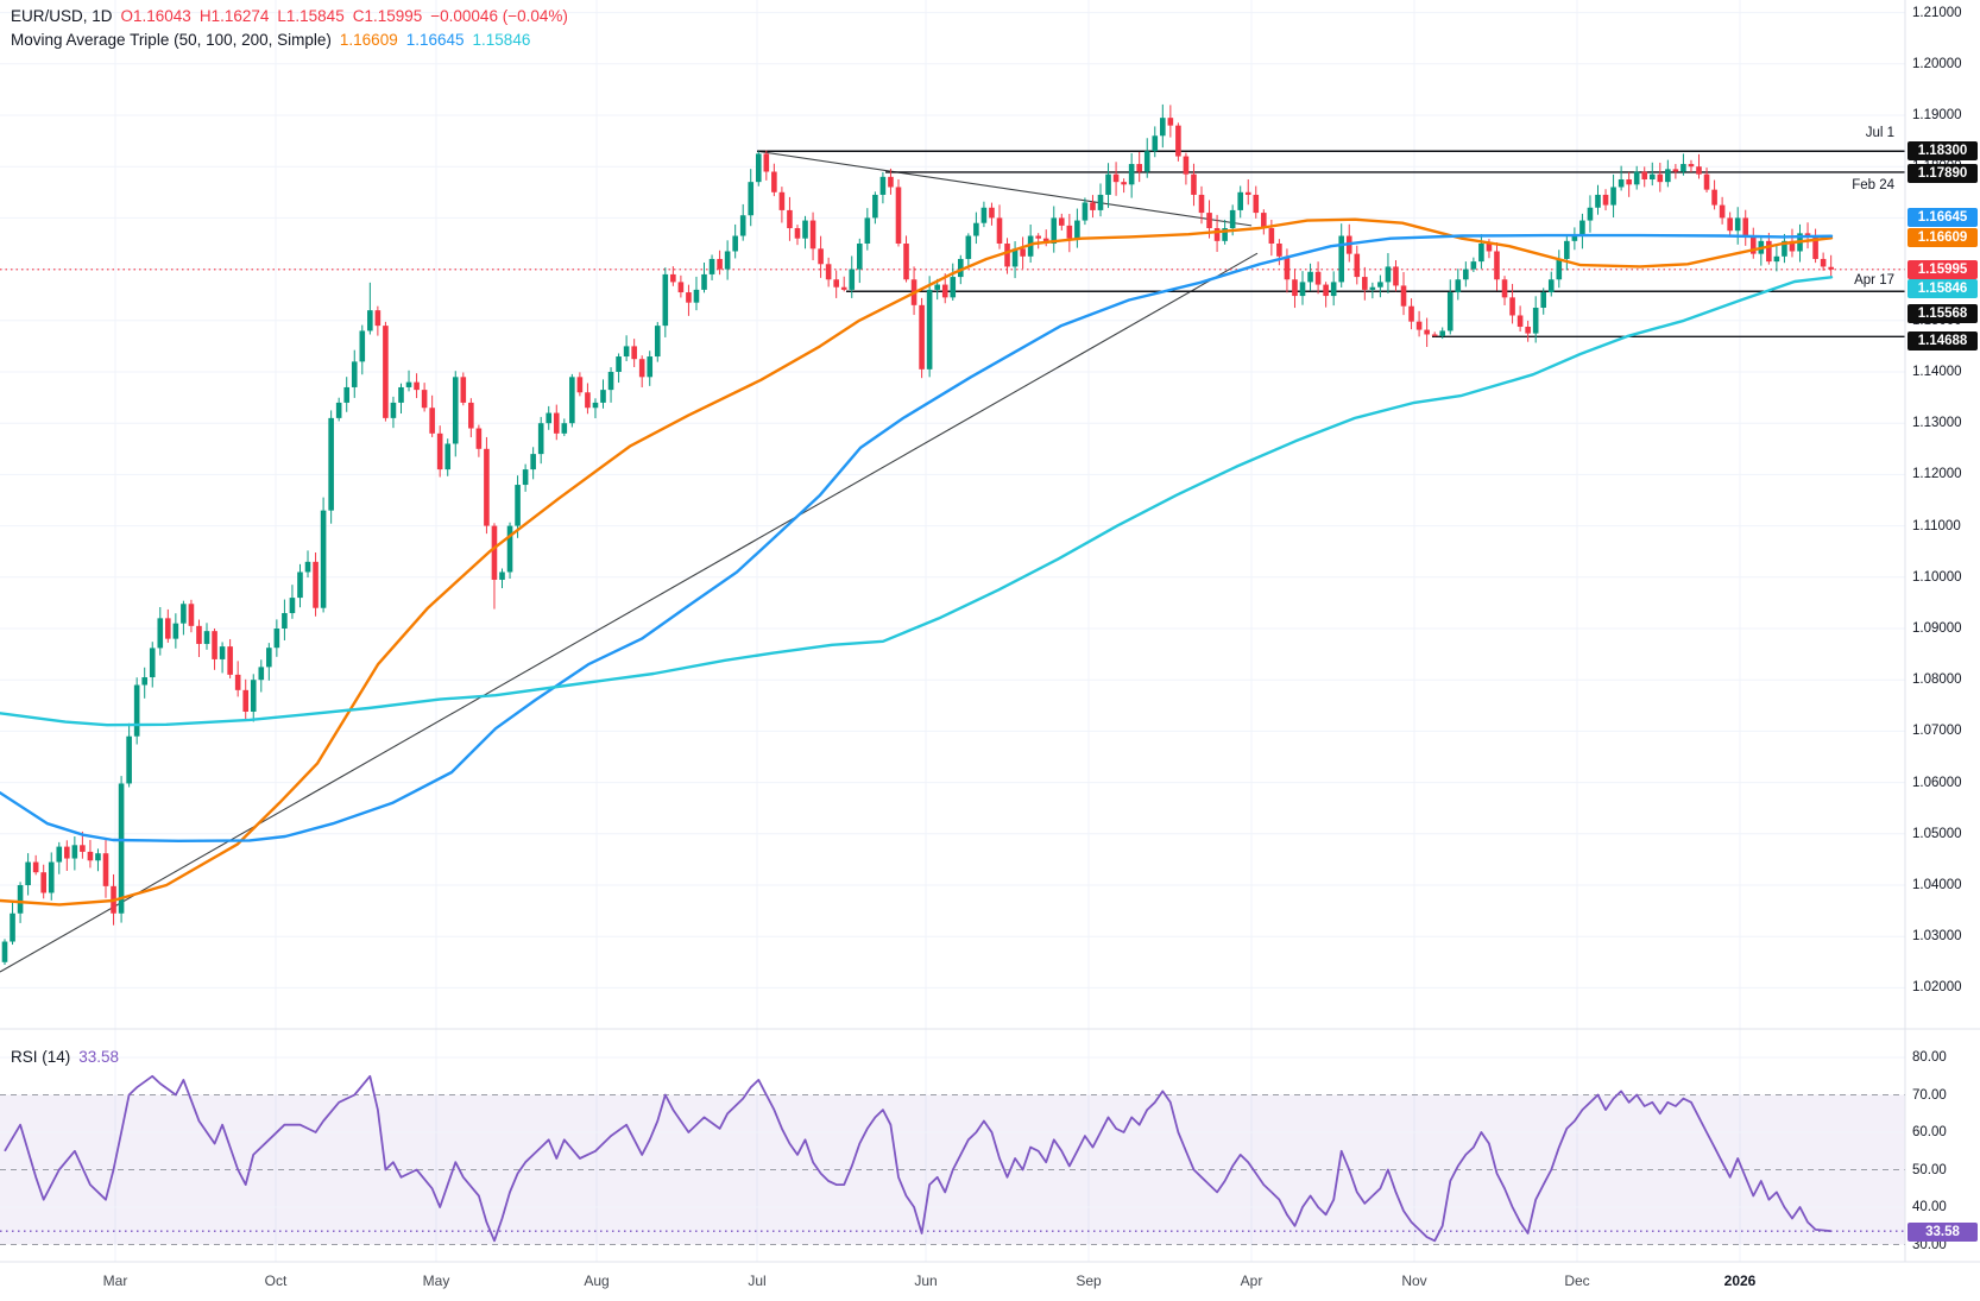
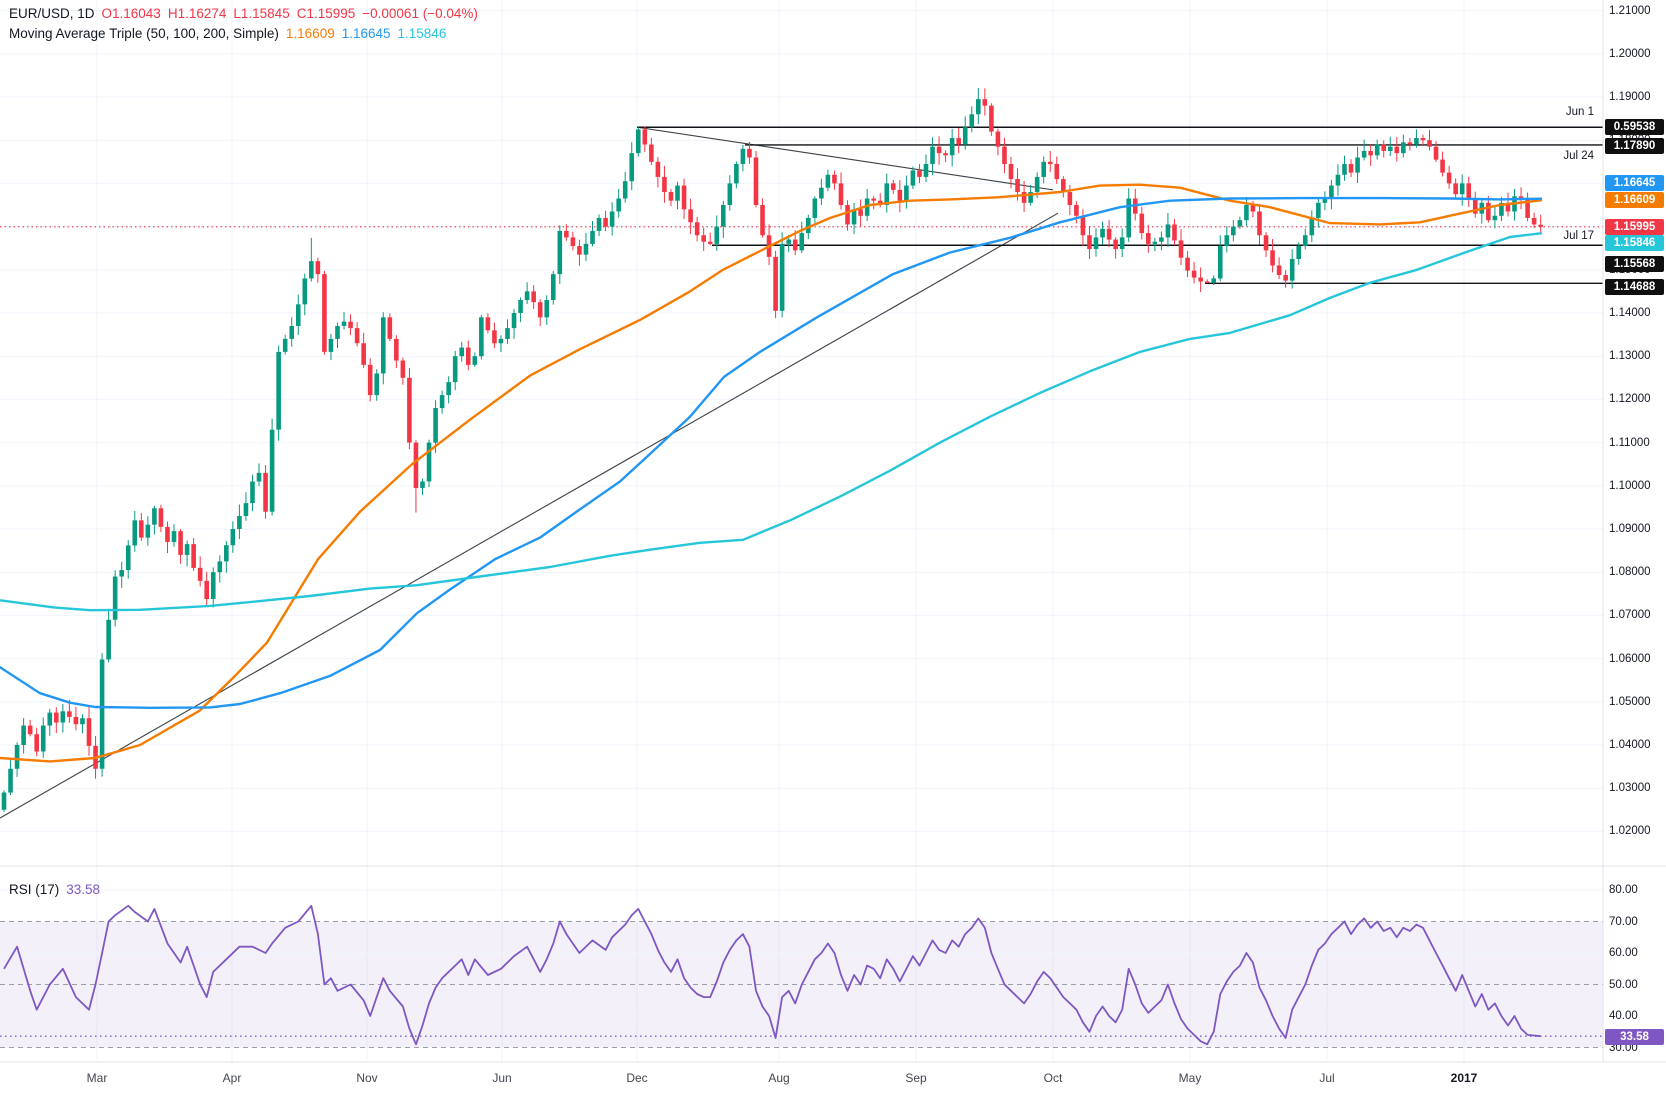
  EUR/USD, 1D
  O1.16043
  H1.16274
  L1.15845
  C1.15995
- −0.00046 (−0.04%)
+ −0.00061 (−0.04%)
  Moving Average Triple (50, 100, 200, Simple)
  1.16609
  1.16645
  1.15846
- RSI (14)
+ RSI (17)
  33.58
  1.21000
  1.20000
  1.19000
  1.14000
  1.13000
  1.12000
  1.11000
  1.10000
  1.09000
  1.08000
  1.07000
  1.06000
  1.05000
  1.04000
  1.03000
  1.02000
  80.00
  70.00
  60.00
  50.00
  40.00
  30.00
- 1.18300
+ 0.59538
  1.17890
  1.16645
  1.16609
  1.15995
  1.15846
  1.15568
  1.14688
  33.58
  Mar
- Oct
+ Apr
- May
+ Nov
- Aug
+ Jun
- Jul
+ Dec
- Jun
+ Aug
  Sep
- Apr
+ Oct
- Nov
+ May
- Dec
+ Jul
- 2026
+ 2017
- Jul 1
+ Jun 1
- Feb 24
+ Jul 24
- Apr 17
+ Jul 17
